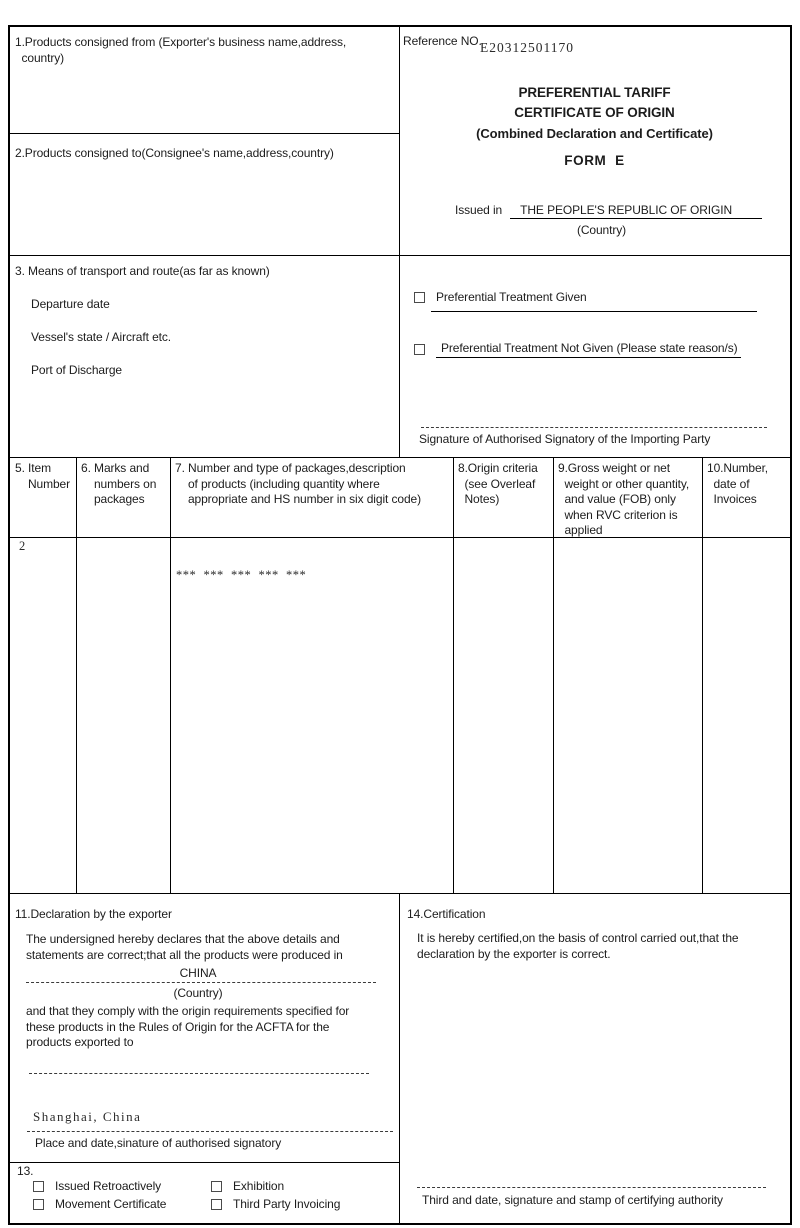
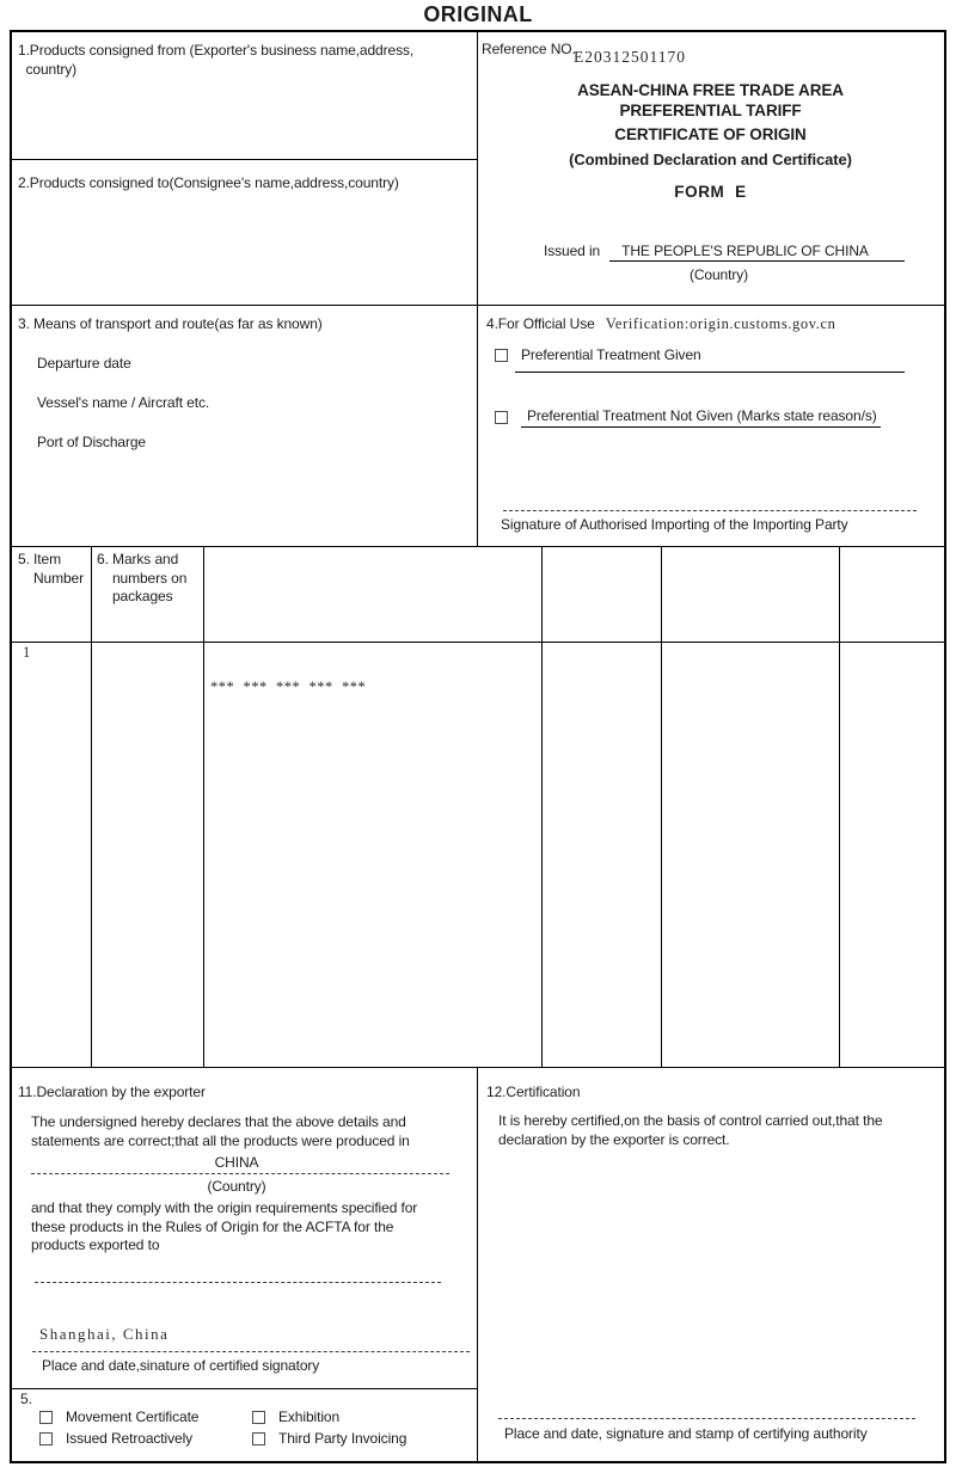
+ ORIGINAL
  1.Products consigned from (Exporter's business name,address,
  country)
  2.Products consigned to(Consignee's name,address,country)
  Reference NO.
  E20312501170
+ ASEAN-CHINA FREE TRADE AREA
  PREFERENTIAL TARIFF
  CERTIFICATE OF ORIGIN
  (Combined Declaration and Certificate)
  FORM E
- Issued in THE PEOPLE'S REPUBLIC OF ORIGIN
+ Issued in THE PEOPLE'S REPUBLIC OF CHINA
  (Country)
  3. Means of transport and route(as far as known)
  Departure date
- Vessel's state / Aircraft etc.
+ Vessel's name / Aircraft etc.
  Port of Discharge
+ 4.For Official Use Verification:origin.customs.gov.cn
  Preferential Treatment Given
- Preferential Treatment Not Given (Please state reason/s)
+ Preferential Treatment Not Given (Marks state reason/s)
- Signature of Authorised Signatory of the Importing Party
+ Signature of Authorised Importing of the Importing Party
  5. Item
  Number
  6. Marks and
  numbers on
  packages
- 7. Number and type of packages,description
- of products (including quantity where
- appropriate and HS number in six digit code)
- 8.Origin criteria
- (see Overleaf
- Notes)
- 9.Gross weight or net
- weight or other quantity,
- and value (FOB) only
- when RVC criterion is
- applied
- 10.Number,
- date of
- Invoices
- 2
+ 1
  *** *** *** *** ***
  11.Declaration by the exporter
  The undersigned hereby declares that the above details and
  statements are correct;that all the products were produced in
  CHINA
  (Country)
  and that they comply with the origin requirements specified for
  these products in the Rules of Origin for the ACFTA for the
  products exported to
  Shanghai, China
- Place and date,sinature of authorised signatory
+ Place and date,sinature of certified signatory
- 14.Certification
+ 12.Certification
  It is hereby certified,on the basis of control carried out,that the
  declaration by the exporter is correct.
- Third and date, signature and stamp of certifying authority
+ Place and date, signature and stamp of certifying authority
- 13.
+ 5.
- Issued Retroactively
+ Movement Certificate
  Exhibition
- Movement Certificate
+ Issued Retroactively
  Third Party Invoicing
